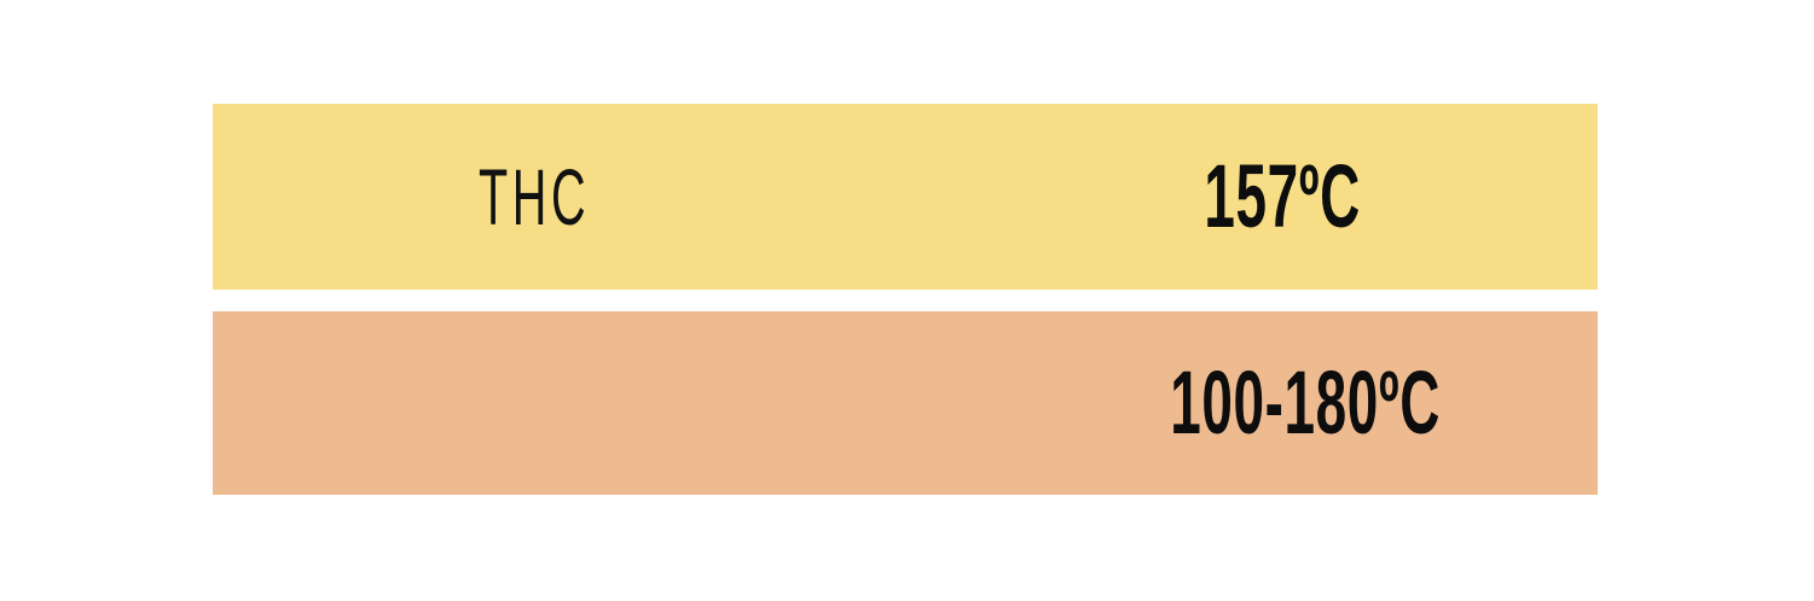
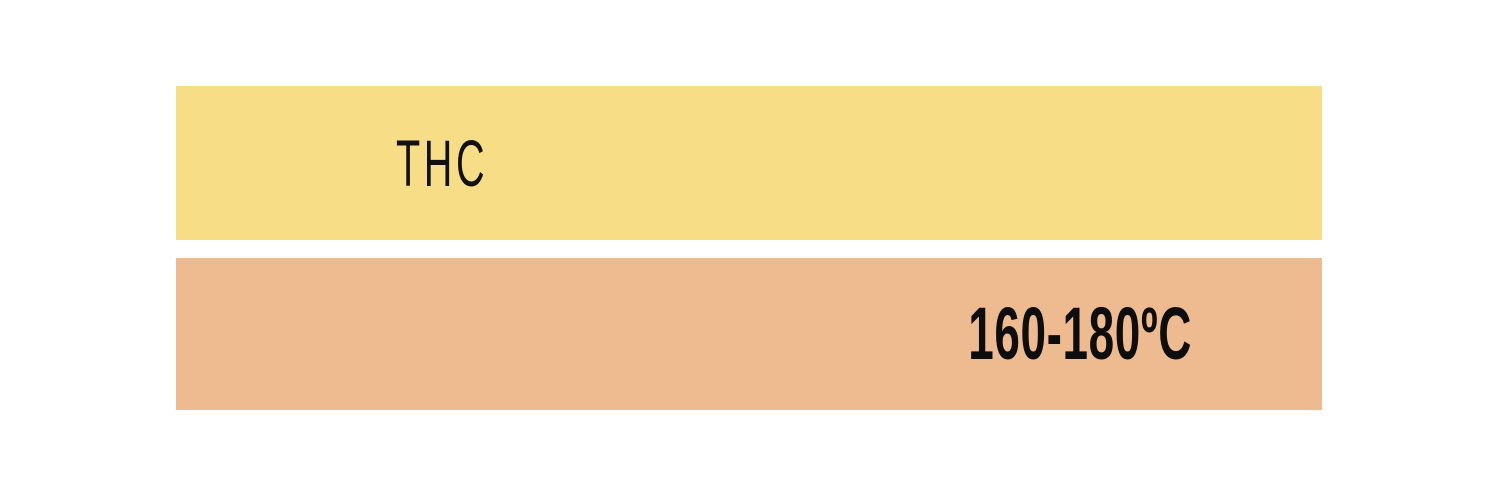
  THC
- 157ºC
- 100-180ºC
+ 160-180ºC
